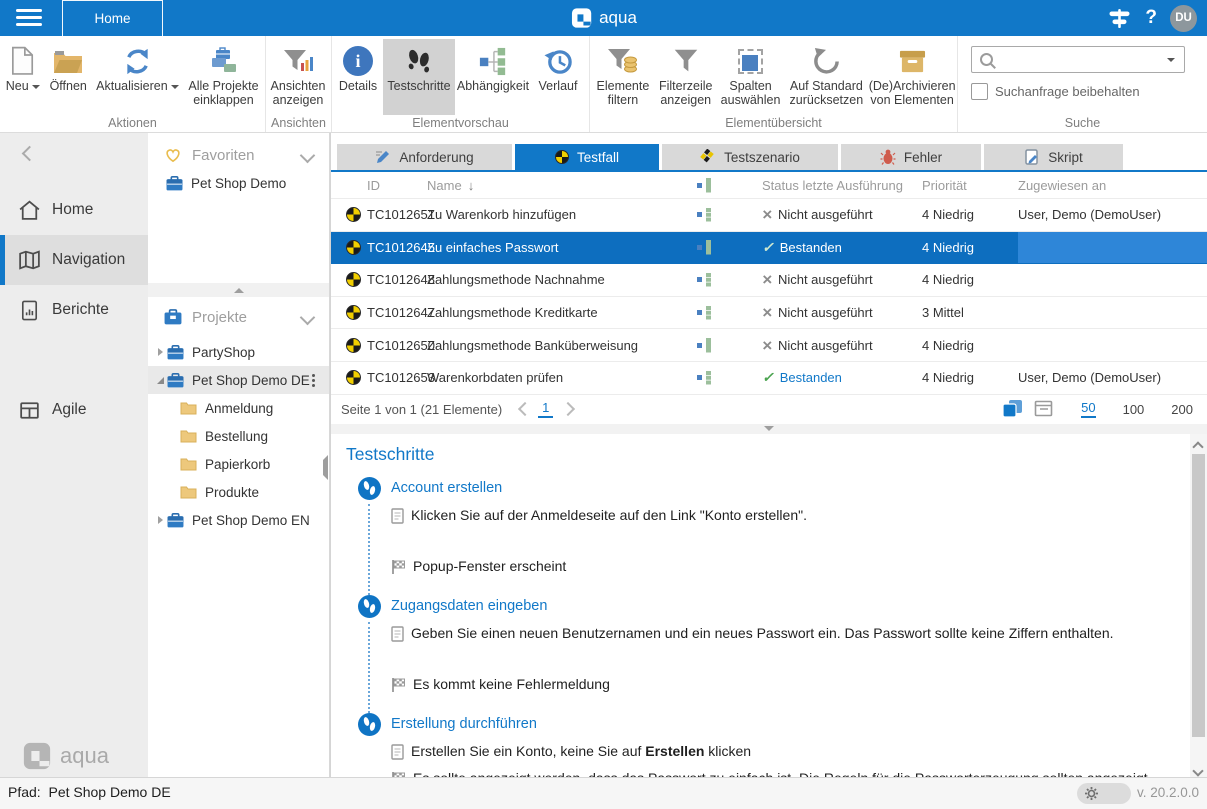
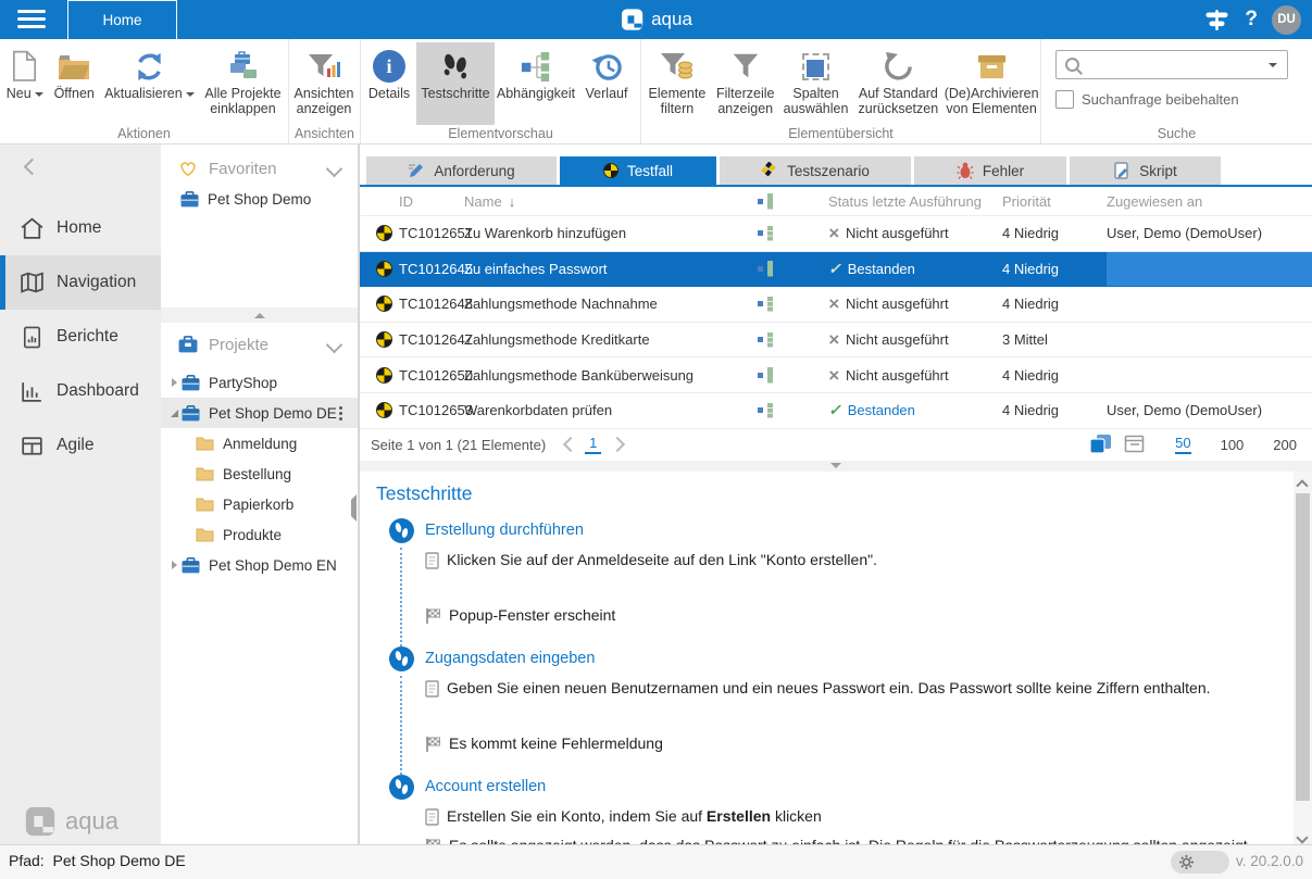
  Home
  aqua
  ?
  DU
  Neu
  Öffnen
  Aktualisieren
  Alle Projekte einklappen
  Aktionen
  Ansichten anzeigen
  Ansichten
  i
  Details
  Testschritte
  Abhängigkeit
  Verlauf
  Elementvorschau
  Elemente filtern
  Filterzeile anzeigen
  Spalten auswählen
  Auf Standard zurücksetzen
  (De)Archivieren von Elementen
  Elementübersicht
  Suchanfrage beibehalten
  Suche
  Home
  Navigation
  Berichte
+ Dashboard
  Agile
  aqua
  Favoriten
  Pet Shop Demo
  Projekte
  PartyShop
  Pet Shop Demo DE
  Anmeldung
  Bestellung
  Papierkorb
  Produkte
  Pet Shop Demo EN
  Anforderung
  Testfall
  Testszenario
  Fehler
  Skript
  ID
  Name
  Status letzte Ausführung
  Priorität
  Zugewiesen an
  TC101265
  Zu Warenkorb hinzufügen
  Nicht ausgeführt
  4 Niedrig
  User, Demo (DemoUser)
  TC101264
  Zu einfaches Passwort
  Bestanden
  4 Niedrig
  TC101264
  Zahlungsmethode Nachnahme
  Nicht ausgeführt
  4 Niedrig
  TC101264
  Zahlungsmethode Kreditkarte
  Nicht ausgeführt
  3 Mittel
  TC101265
  Zahlungsmethode Banküberweisung
  Nicht ausgeführt
  4 Niedrig
  TC101265
  Warenkorbdaten prüfen
  Bestanden
  4 Niedrig
  User, Demo (DemoUser)
  Seite 1 von 1 (21 Elemente)
  1
  50
  100
  200
  Testschritte
- Account erstellen
+ Erstellung durchführen
  Klicken Sie auf der Anmeldeseite auf den Link "Konto erstellen".
  Popup-Fenster erscheint
  Zugangsdaten eingeben
  Geben Sie einen neuen Benutzernamen und ein neues Passwort ein. Das Passwort sollte keine Ziffern enthalten.
  Es kommt keine Fehlermeldung
- Erstellung durchführen
+ Account erstellen
- Erstellen Sie ein Konto, keine Sie auf Erstellen klicken
+ Erstellen Sie ein Konto, indem Sie auf Erstellen klicken
  Pfad: Pet Shop Demo DE
  v. 20.2.0.0
